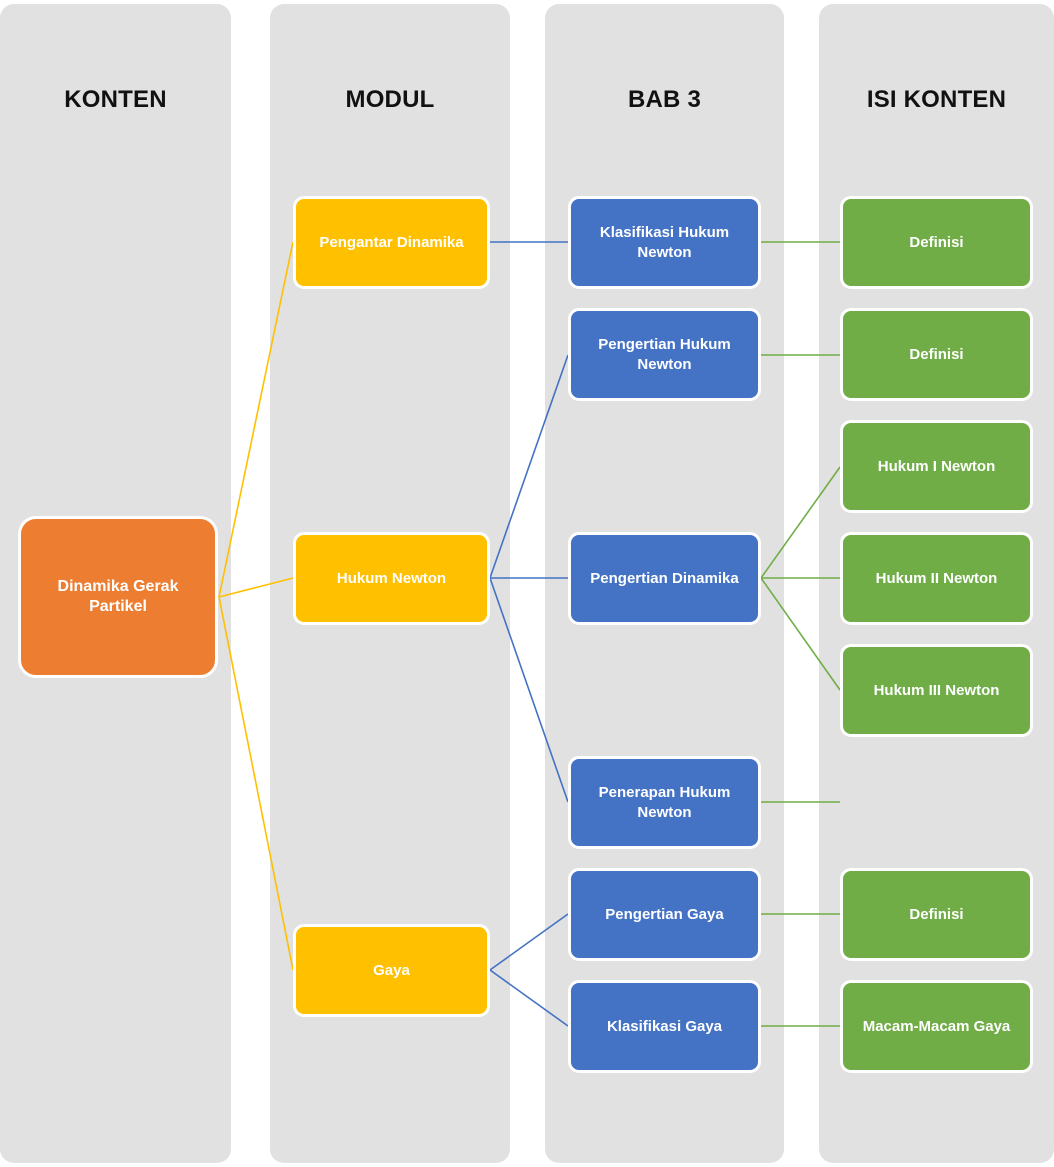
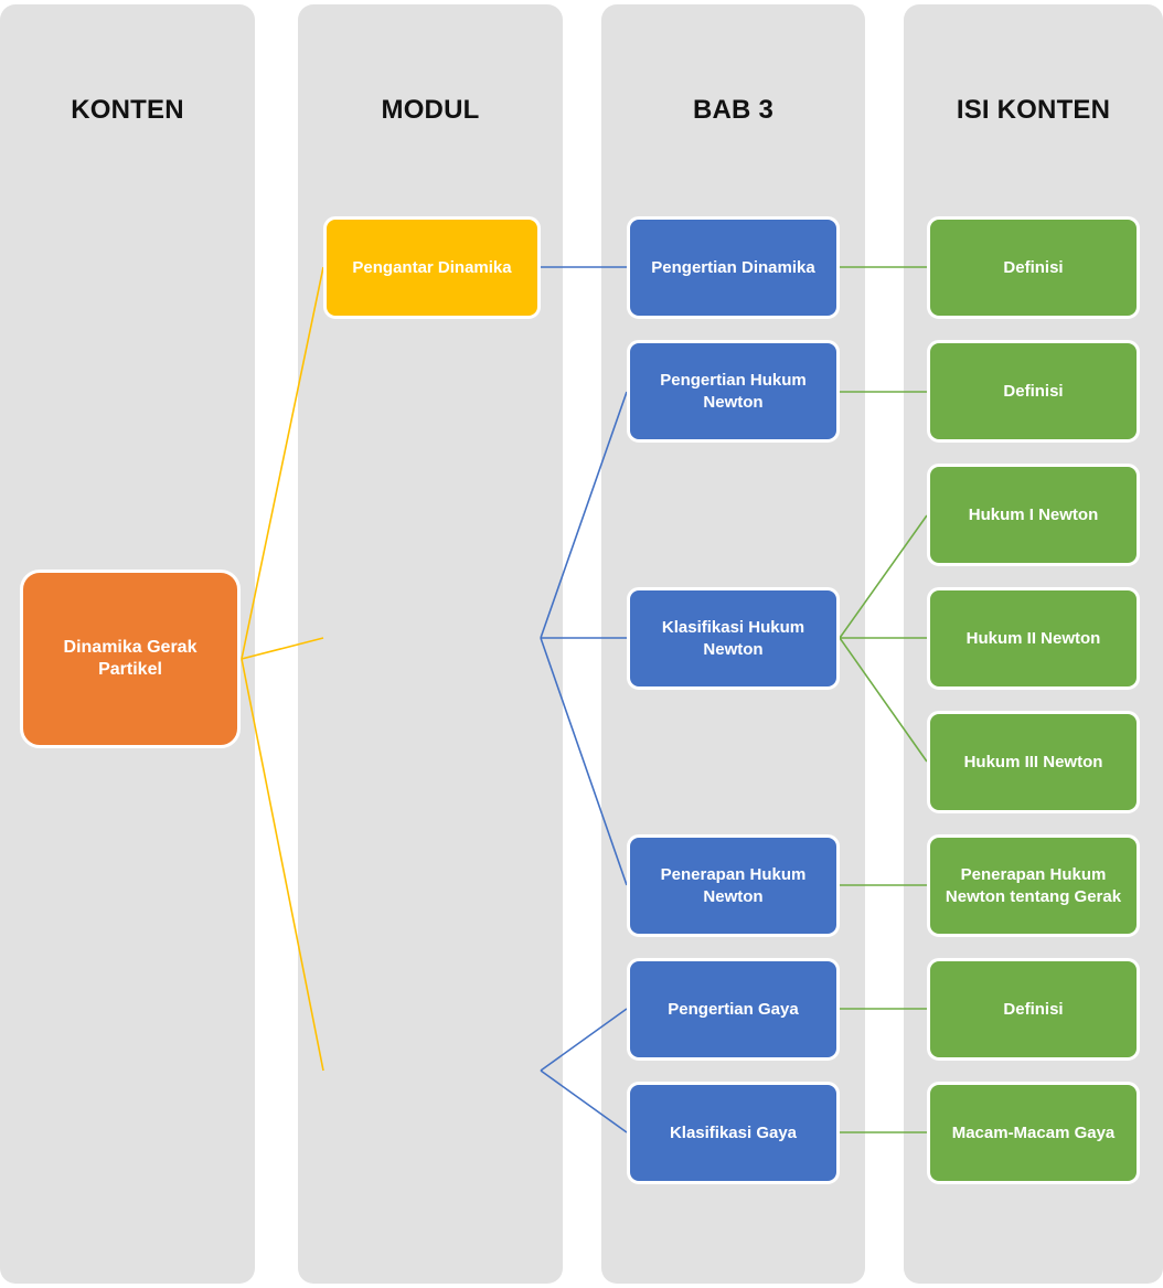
  KONTEN
  MODUL
  BAB 3
  ISI KONTEN
  Dinamika Gerak Partikel
  Pengantar Dinamika
- Hukum Newton
- Gaya
- Klasifikasi Hukum Newton
+ Pengertian Dinamika
  Pengertian Hukum Newton
- Pengertian Dinamika
+ Klasifikasi Hukum Newton
  Penerapan Hukum Newton
  Pengertian Gaya
  Klasifikasi Gaya
  Definisi
  Definisi
  Hukum I Newton
  Hukum II Newton
  Hukum III Newton
+ Penerapan Hukum Newton tentang Gerak
  Definisi
  Macam-Macam Gaya
